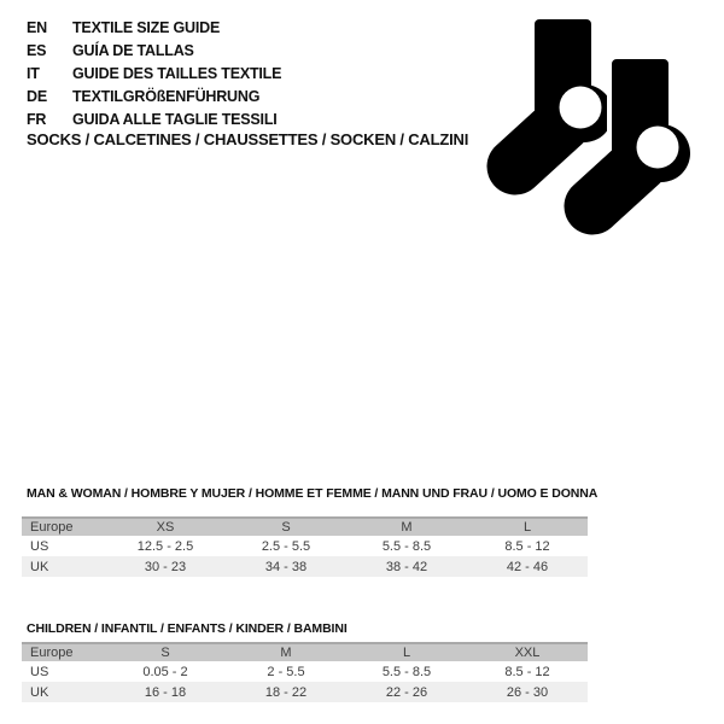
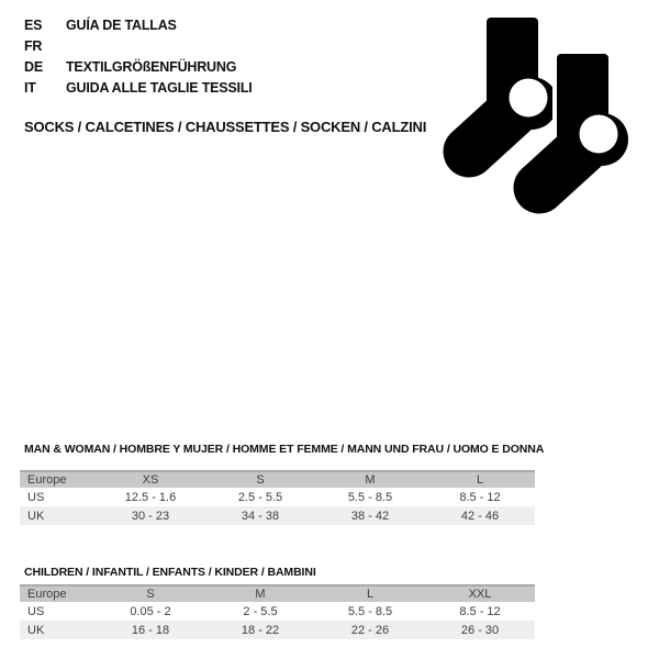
- EN
- TEXTILE SIZE GUIDE
  ES
  GUÍA DE TALLAS
- IT
+ FR
- GUIDE DES TAILLES TEXTILE
  DE
  TEXTILGRÖßENFÜHRUNG
- FR
+ IT
  GUIDA ALLE TAGLIE TESSILI
  SOCKS / CALCETINES / CHAUSSETTES / SOCKEN / CALZINI
  MAN & WOMAN / HOMBRE Y MUJER / HOMME ET FEMME / MANN UND FRAU / UOMO E DONNA
  Europe
  XS
  S
  M
  L
  US
- 12.5 - 2.5
+ 12.5 - 1.6
  2.5 - 5.5
  5.5 - 8.5
  8.5 - 12
  UK
  30 - 23
  34 - 38
  38 - 42
  42 - 46
  CHILDREN / INFANTIL / ENFANTS / KINDER / BAMBINI
  Europe
  S
  M
  L
  XXL
  US
  0.05 - 2
  2 - 5.5
  5.5 - 8.5
  8.5 - 12
  UK
  16 - 18
  18 - 22
  22 - 26
  26 - 30
